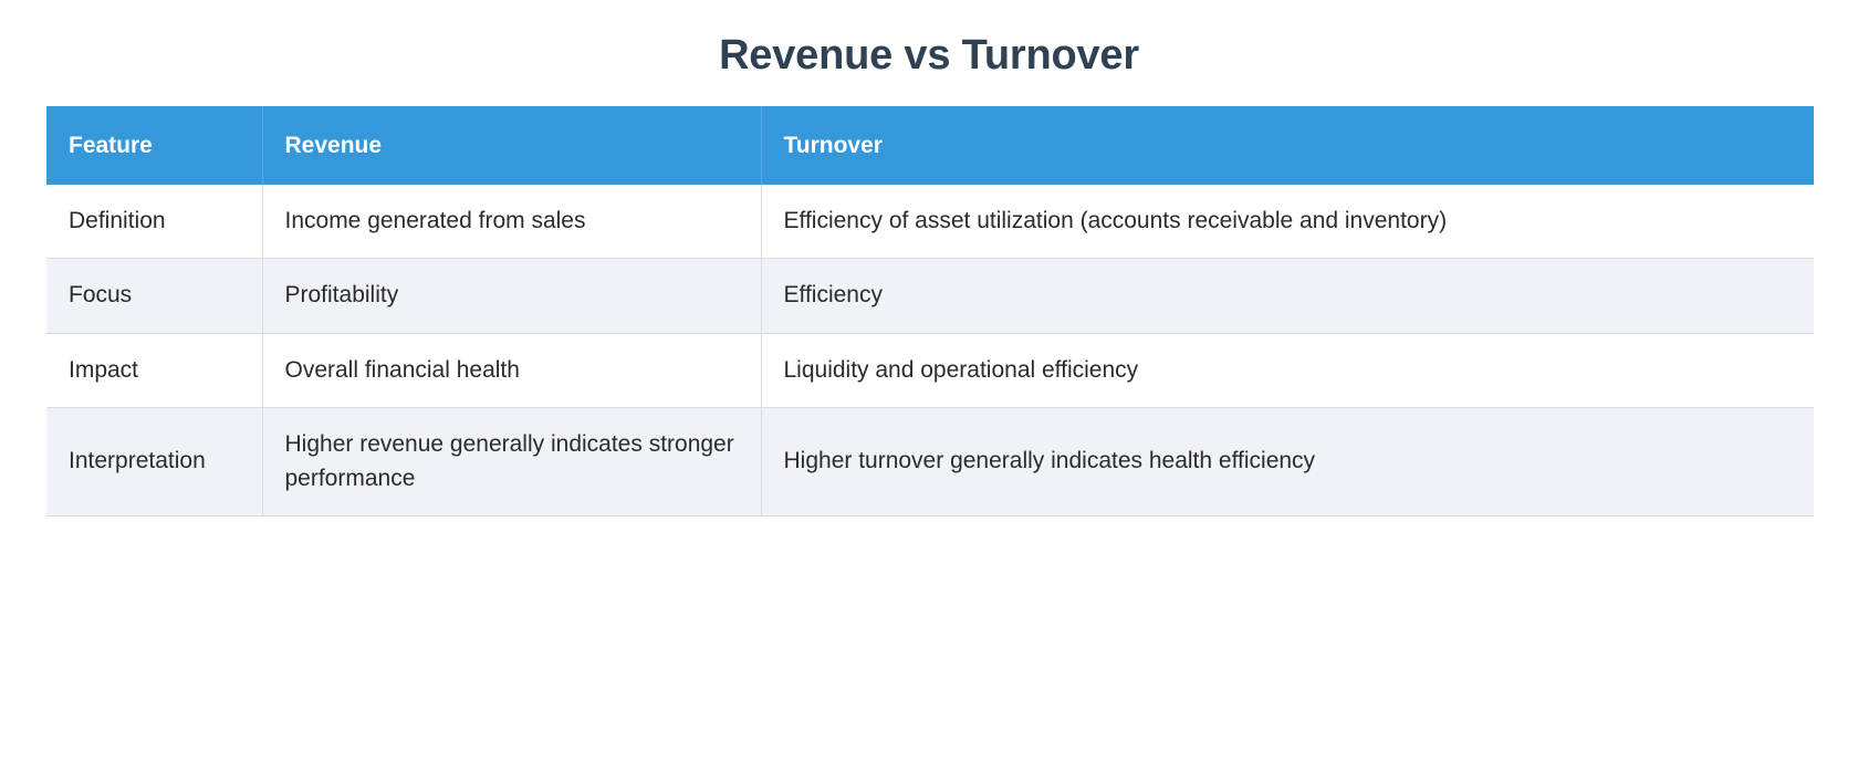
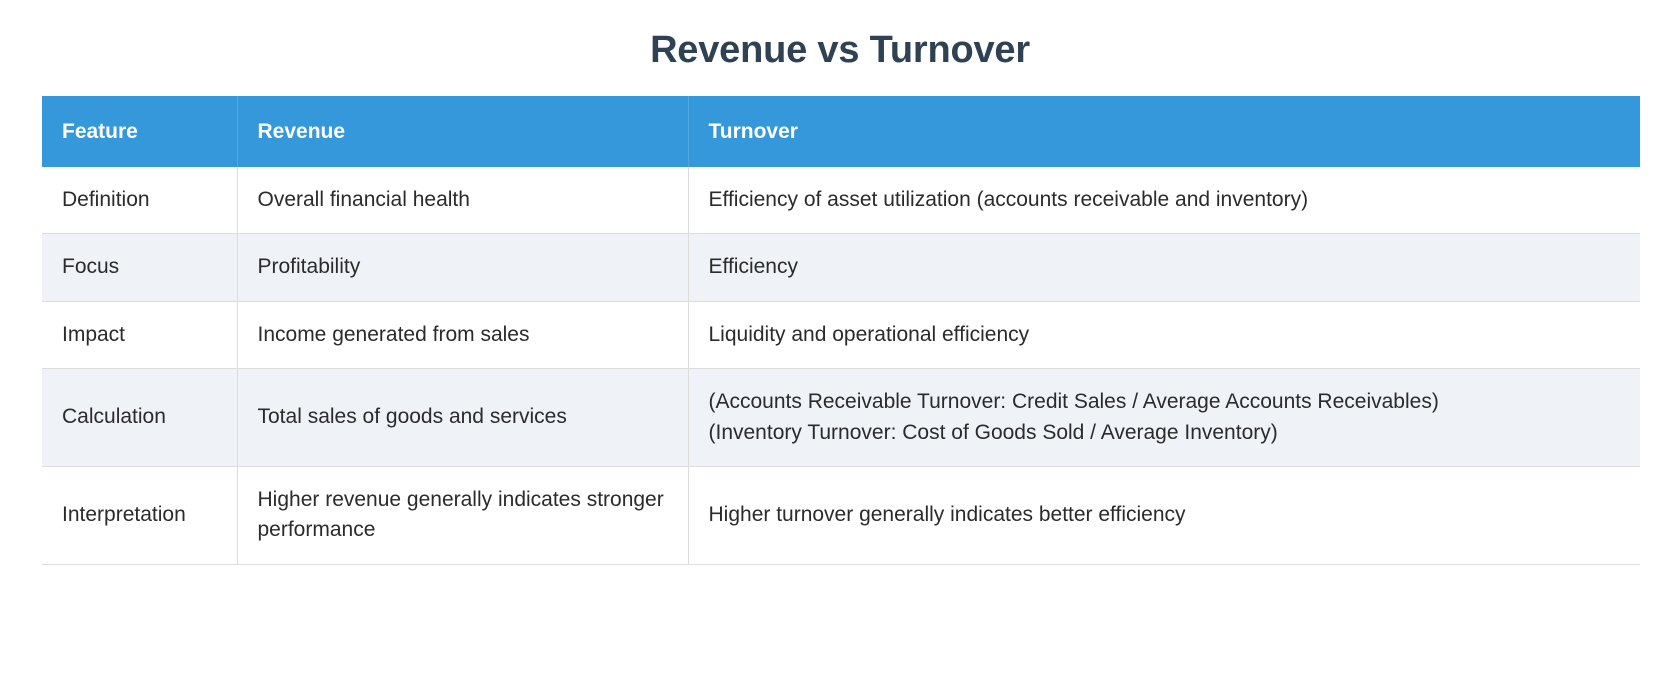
  Revenue vs Turnover
  Feature	Revenue	Turnover
- Definition	Income generated from sales	Efficiency of asset utilization (accounts receivable and inventory)
+ Definition	Overall financial health	Efficiency of asset utilization (accounts receivable and inventory)
  Focus	Profitability	Efficiency
- Impact	Overall financial health	Liquidity and operational efficiency
+ Impact	Income generated from sales	Liquidity and operational efficiency
+ Calculation	Total sales of goods and services	(Accounts Receivable Turnover: Credit Sales / Average Accounts Receivables) (Inventory Turnover: Cost of Goods Sold / Average Inventory)
- Interpretation	Higher revenue generally indicates stronger performance	Higher turnover generally indicates health efficiency
+ Interpretation	Higher revenue generally indicates stronger performance	Higher turnover generally indicates better efficiency
